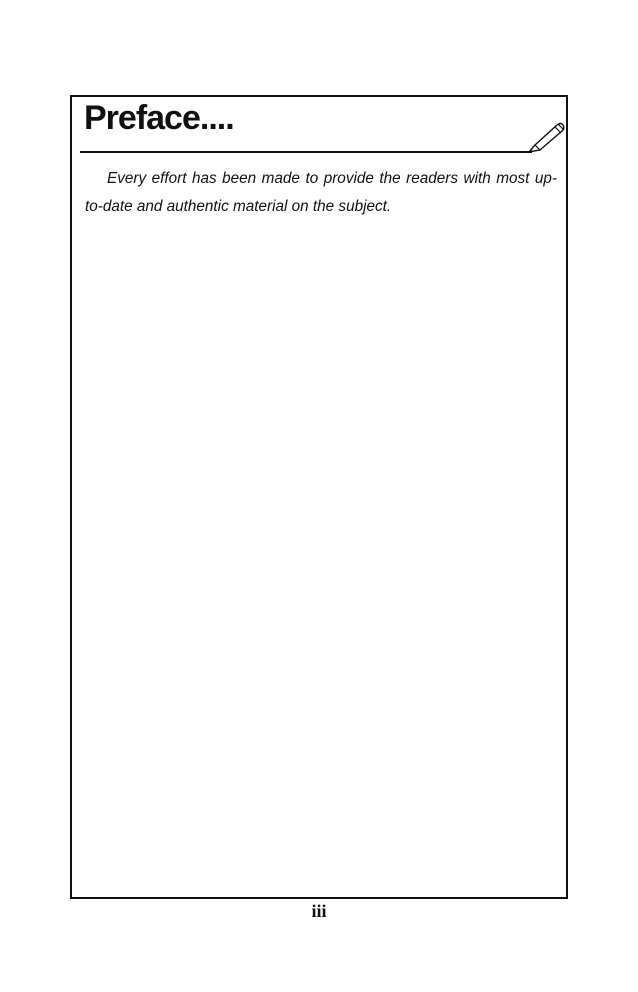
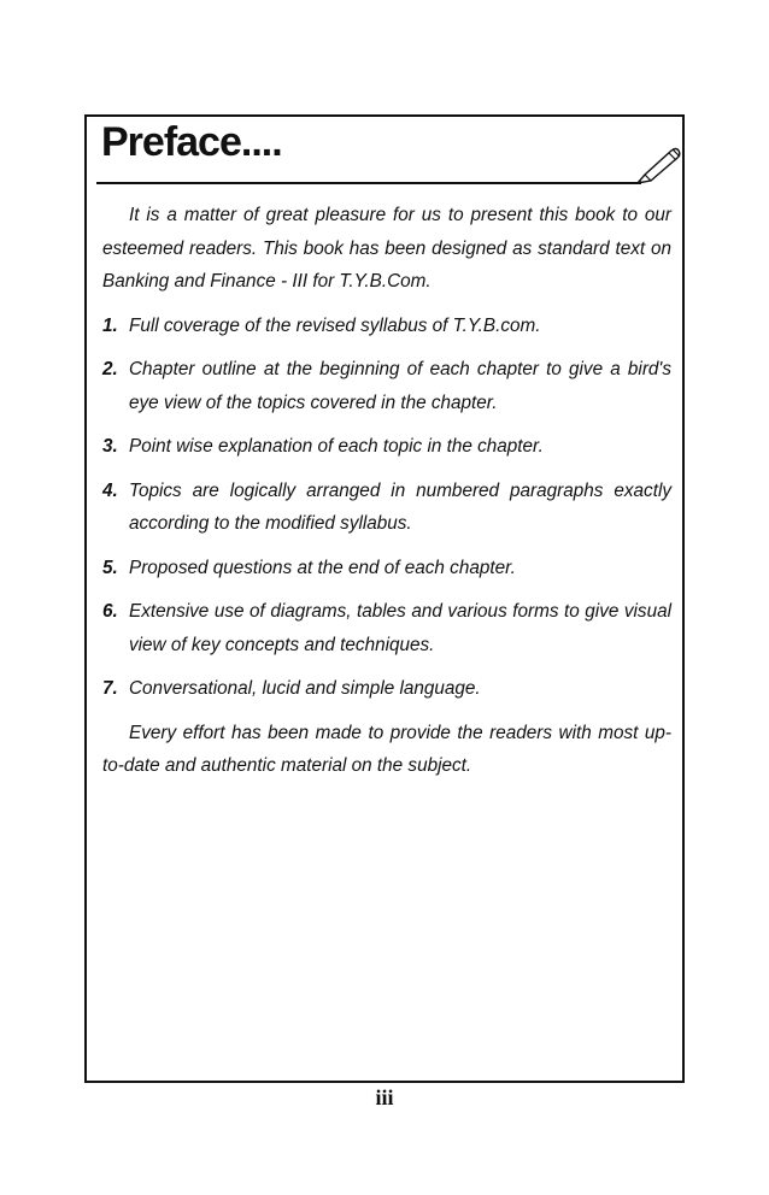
  Preface....
+ It is a matter of great pleasure for us to present this book to our esteemed readers. This book has been designed as standard text on Banking and Finance - III for T.Y.B.Com.
+ 1.
+ Full coverage of the revised syllabus of T.Y.B.com.
+ 2.
+ Chapter outline at the beginning of each chapter to give a bird's eye view of the topics covered in the chapter.
+ 3.
+ Point wise explanation of each topic in the chapter.
+ 4.
+ Topics are logically arranged in numbered paragraphs exactly according to the modified syllabus.
+ 5.
+ Proposed questions at the end of each chapter.
+ 6.
+ Extensive use of diagrams, tables and various forms to give visual view of key concepts and techniques.
+ 7.
+ Conversational, lucid and simple language.
  Every effort has been made to provide the readers with most up-to-date and authentic material on the subject.
  iii
